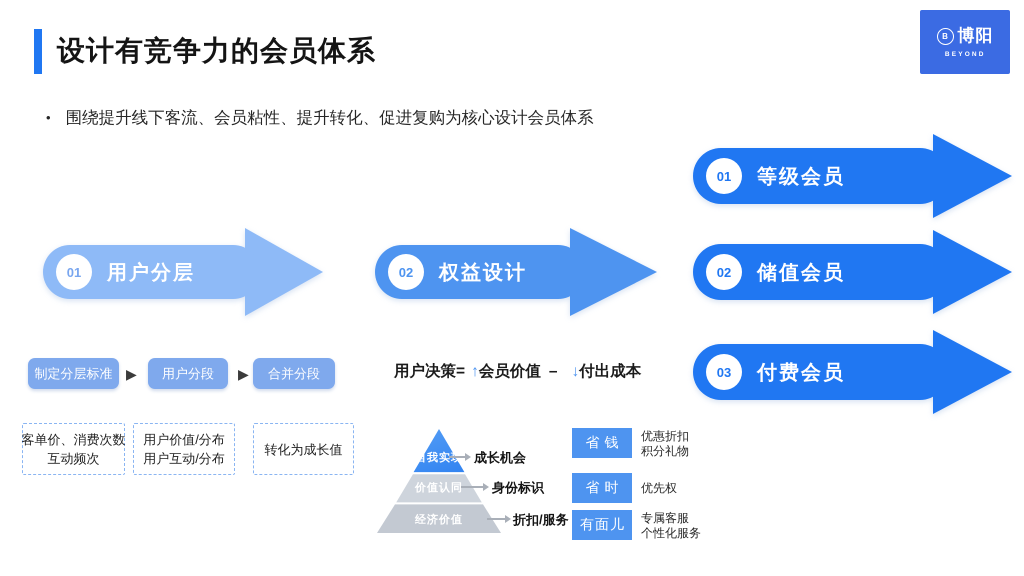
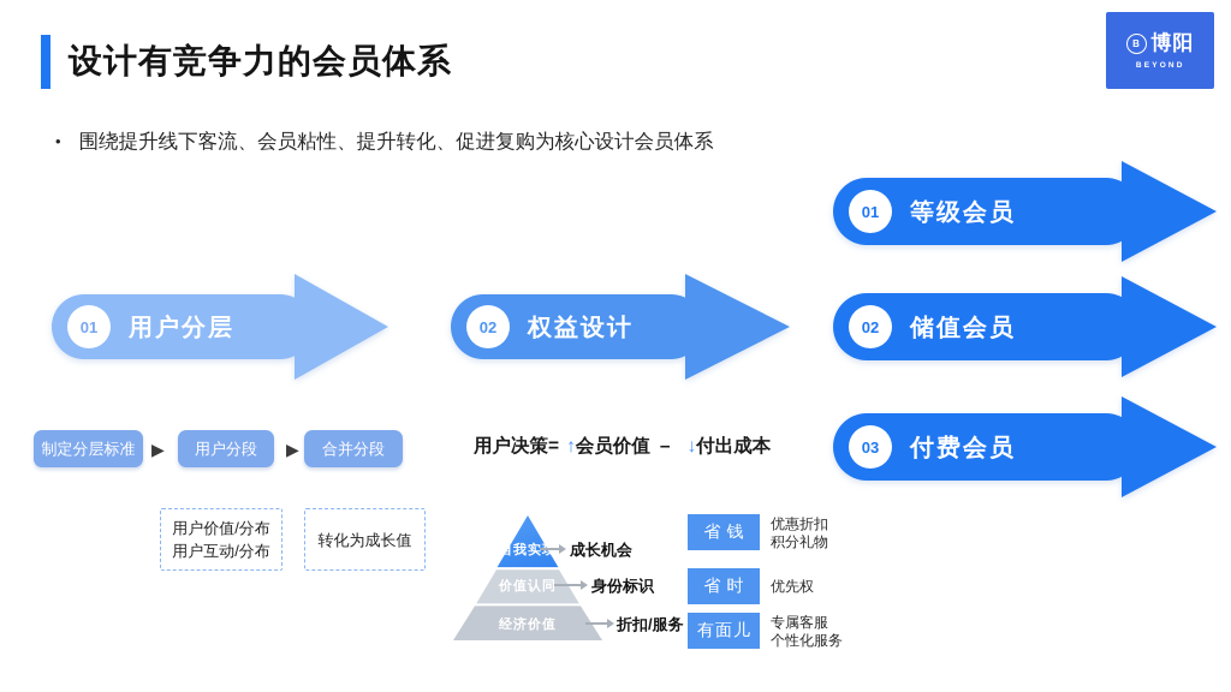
  设计有竞争力的会员体系
  B
  博阳
  •
  围绕提升线下客流、会员粘性、提升转化、促进复购为核心设计会员体系
  01
  用户分层
  02
  权益设计
  01
  等级会员
  02
  储值会员
  03
  付费会员
  制定分层标准
  ▶
  用户分段
  ▶
  合并分段
- 客单价、消费次数
- 互动频次
  用户价值/分布
  用户互动/分布
  转化为成长值
  用户决策=
  ↑
  会员价值
  –
  ↓
  付出成本
  自我实现
  价值认同
  经济价值
  成长机会
  身份标识
  折扣/服务
  省钱
  优惠折扣
  积分礼物
  省时
  优先权
  有面儿
  专属客服
  个性化服务
